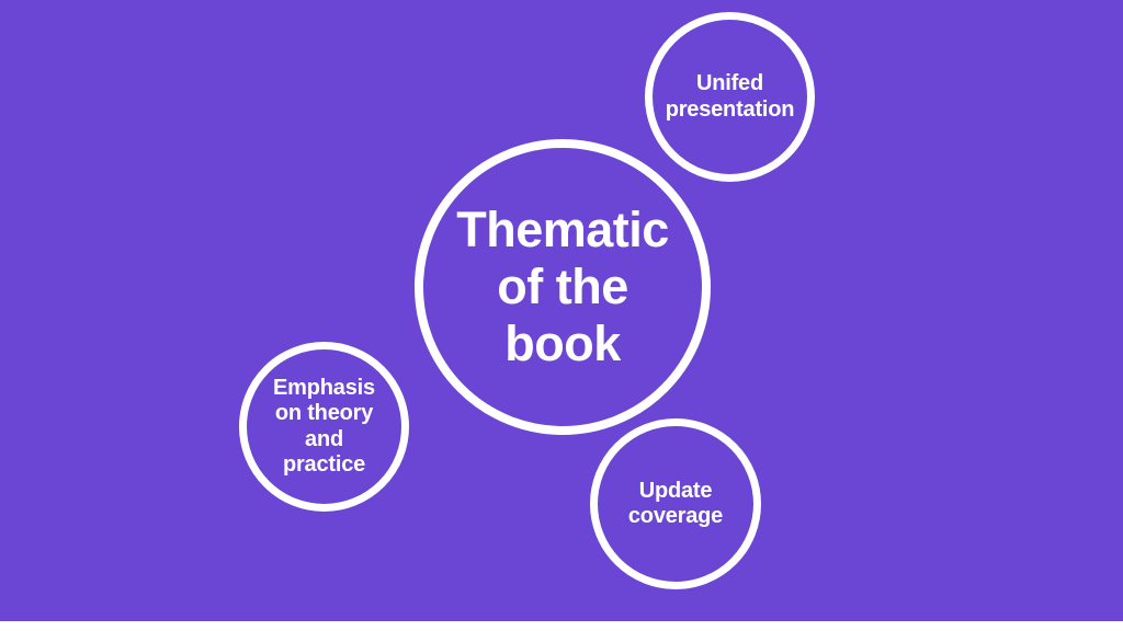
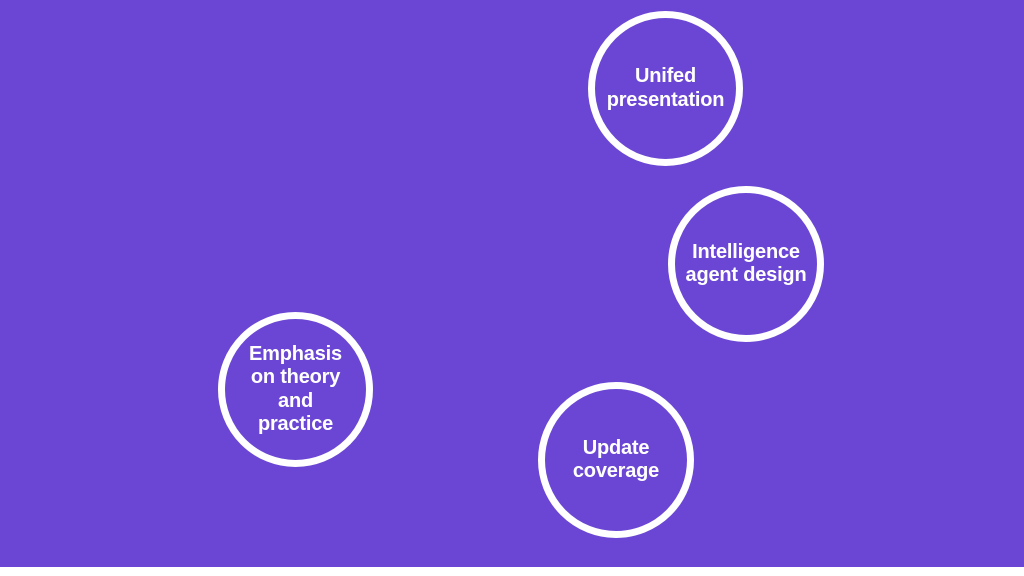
  Unifed
  presentation
+ Intelligence
+ agent design
  Update
  coverage
  Emphasis
  on theory
  and
  practice
- Thematic
- of the
- book
